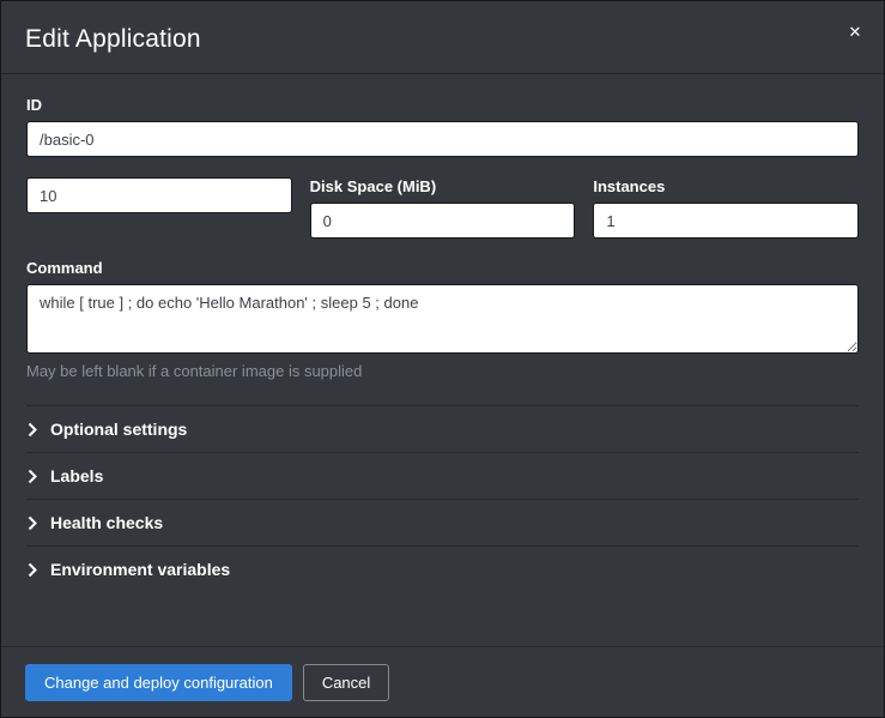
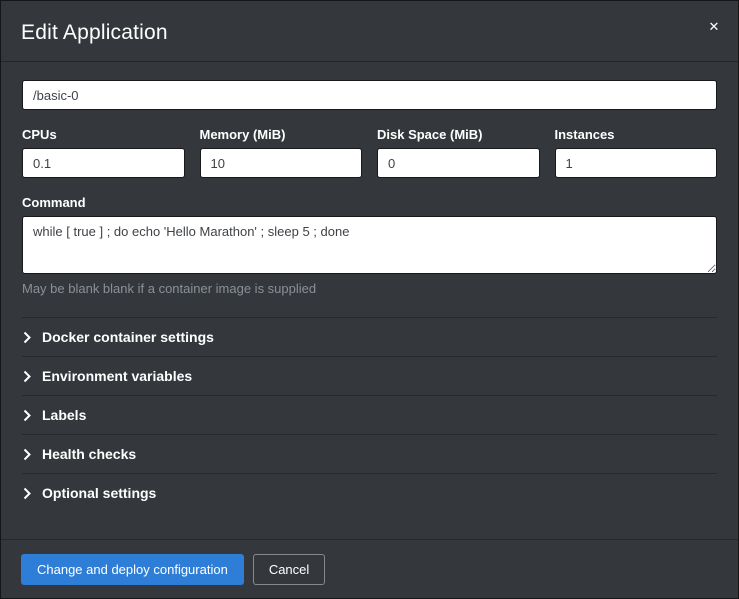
  Edit Application
  ✕
- ID
  /basic-0
+ CPUs
+ 0.1
+ Memory (MiB)
  10
  Disk Space (MiB)
  0
  Instances
  1
  Command
  while [ true ] ; do echo 'Hello Marathon' ; sleep 5 ; done
- May be left blank if a container image is supplied
+ May be blank blank if a container image is supplied
+ Docker container settings
- Optional settings
+ Environment variables
  Labels
  Health checks
- Environment variables
+ Optional settings
  Change and deploy configuration
  Cancel
